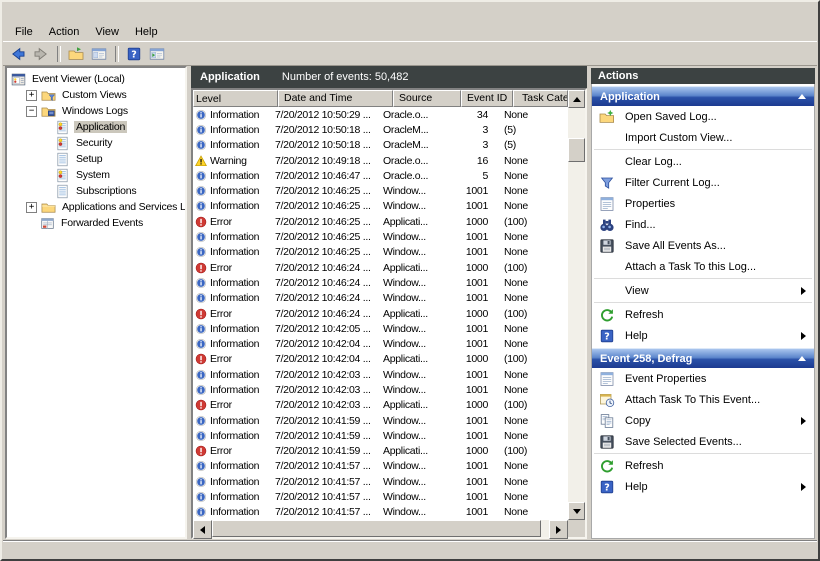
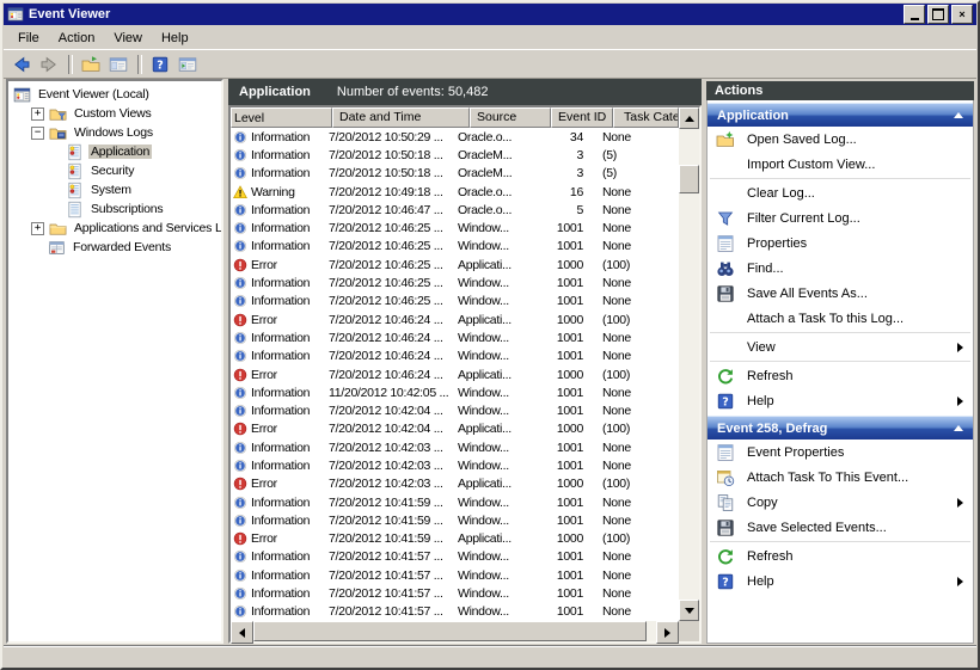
+ Event Viewer
+ ×
  File
  Action
  View
  Help
  Event Viewer (Local)
  +
  Custom Views
  −
  Windows Logs
  Application
  Security
- Setup
  System
  Subscriptions
  +
  Applications and Services L
  Forwarded Events
  Application
  Number of events: 50,482
  Level
  Date and Time
  Source
  Event ID
  Information
  7/20/2012 10:50:29 ...
  Oracle.o...
  34
  None
  Information
  7/20/2012 10:50:18 ...
  OracleM...
  3
  (5)
  Information
  7/20/2012 10:50:18 ...
  OracleM...
  3
  (5)
  Warning
  7/20/2012 10:49:18 ...
  Oracle.o...
  16
  None
  Information
  7/20/2012 10:46:47 ...
  Oracle.o...
  5
  None
  Information
  7/20/2012 10:46:25 ...
  Window...
  1001
  None
  Information
  7/20/2012 10:46:25 ...
  Window...
  1001
  None
  Error
  7/20/2012 10:46:25 ...
  Applicati...
  1000
  (100)
  Information
  7/20/2012 10:46:25 ...
  Window...
  1001
  None
  Information
  7/20/2012 10:46:25 ...
  Window...
  1001
  None
  Error
  7/20/2012 10:46:24 ...
  Applicati...
  1000
  (100)
  Information
  7/20/2012 10:46:24 ...
  Window...
  1001
  None
  Information
  7/20/2012 10:46:24 ...
  Window...
  1001
  None
  Error
  7/20/2012 10:46:24 ...
  Applicati...
  1000
  (100)
  Information
- 7/20/2012 10:42:05 ...
+ 11/20/2012 10:42:05 ...
  Window...
  1001
  None
  Information
  7/20/2012 10:42:04 ...
  Window...
  1001
  None
  Error
  7/20/2012 10:42:04 ...
  Applicati...
  1000
  (100)
  Information
  7/20/2012 10:42:03 ...
  Window...
  1001
  None
  Information
  7/20/2012 10:42:03 ...
  Window...
  1001
  None
  Error
  7/20/2012 10:42:03 ...
  Applicati...
  1000
  (100)
  Information
  7/20/2012 10:41:59 ...
  Window...
  1001
  None
  Information
  7/20/2012 10:41:59 ...
  Window...
  1001
  None
  Error
  7/20/2012 10:41:59 ...
  Applicati...
  1000
  (100)
  Information
  7/20/2012 10:41:57 ...
  Window...
  1001
  None
  Information
  7/20/2012 10:41:57 ...
  Window...
  1001
  None
  Information
  7/20/2012 10:41:57 ...
  Window...
  1001
  None
  Information
  7/20/2012 10:41:57 ...
  Window...
  1001
  None
  Actions
  Application
  Open Saved Log...
  Import Custom View...
  Clear Log...
  Filter Current Log...
  Properties
  Find...
  Save All Events As...
  Attach a Task To this Log...
  View
  Refresh
  Help
  Event 258, Defrag
  Event Properties
  Attach Task To This Event...
  Copy
  Save Selected Events...
  Refresh
  Help
